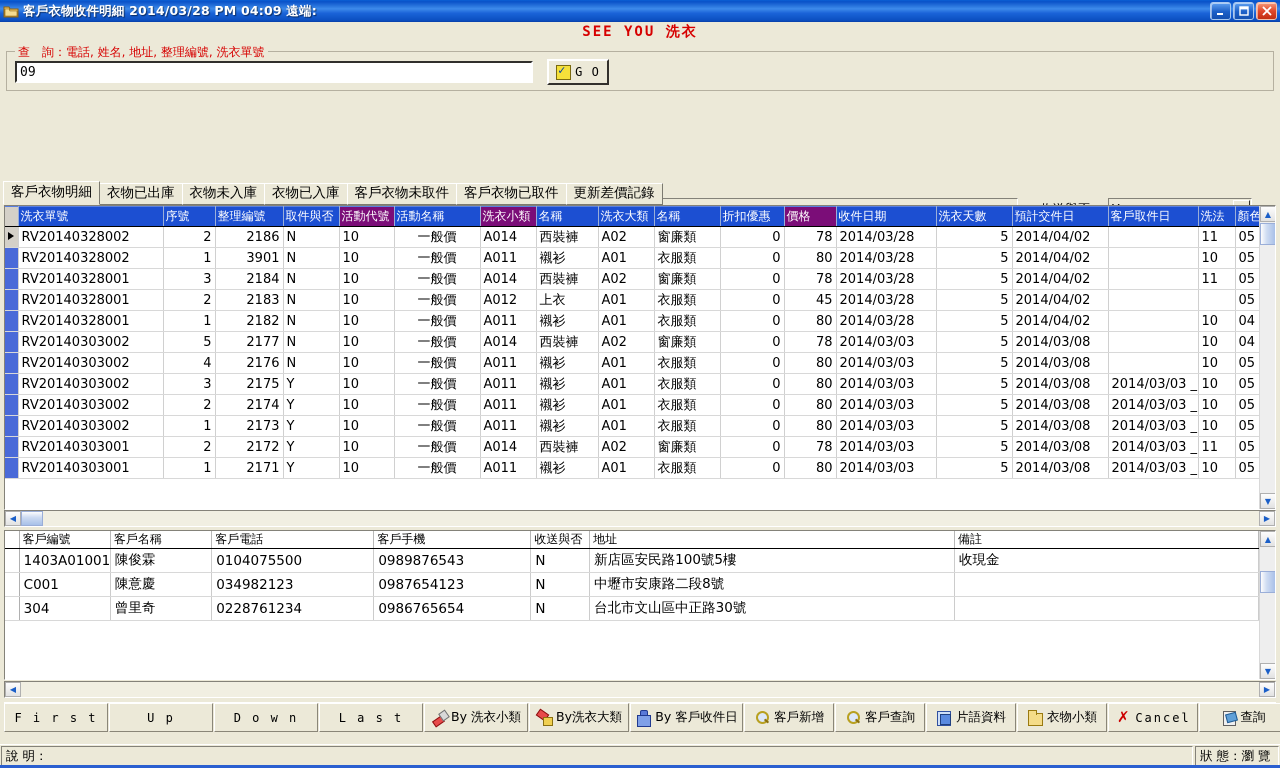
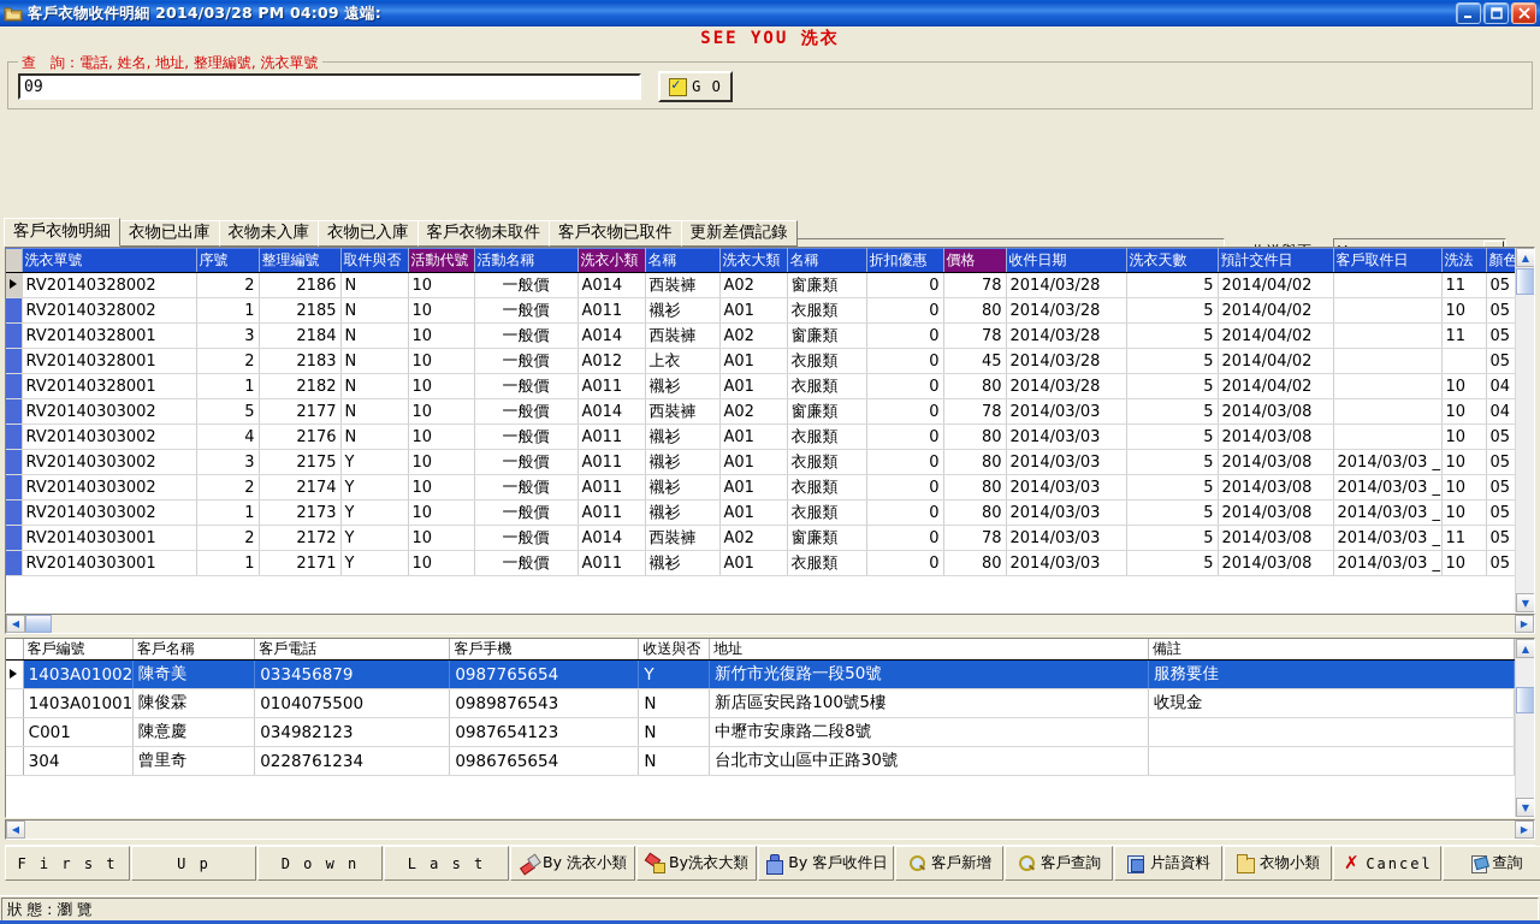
  客戶衣物收件明細 2014/03/28 PM 04:09 遠端:
  SEE YOU 洗衣
  查 詢：電話, 姓名, 地址, 整理編號, 洗衣單號
  09
  G O
  客戶衣物明細
  衣物已出庫
  衣物未入庫
  衣物已入庫
  客戶衣物未取件
  客戶衣物已取件
  更新差價記錄
  	洗衣單號	序號	整理編號	取件與否	活動代號	活動名稱	洗衣小類	名稱	洗衣大類	名稱	折扣優惠	價格	收件日期	洗衣天數	預計交件日	客戶取件日	洗法	顏色
  	RV20140328002	2	2186	N	10	一般價	A014	西裝褲	A02	窗廉類	0	78	2014/03/28	5	2014/04/02		11	05
- 	RV20140328002	1	3901	N	10	一般價	A011	襯衫	A01	衣服類	0	80	2014/03/28	5	2014/04/02		10	05
+ 	RV20140328002	1	2185	N	10	一般價	A011	襯衫	A01	衣服類	0	80	2014/03/28	5	2014/04/02		10	05
  	RV20140328001	3	2184	N	10	一般價	A014	西裝褲	A02	窗廉類	0	78	2014/03/28	5	2014/04/02		11	05
  	RV20140328001	2	2183	N	10	一般價	A012	上衣	A01	衣服類	0	45	2014/03/28	5	2014/04/02			05
  	RV20140328001	1	2182	N	10	一般價	A011	襯衫	A01	衣服類	0	80	2014/03/28	5	2014/04/02		10	04
  	RV20140303002	5	2177	N	10	一般價	A014	西裝褲	A02	窗廉類	0	78	2014/03/03	5	2014/03/08		10	04
  	RV20140303002	4	2176	N	10	一般價	A011	襯衫	A01	衣服類	0	80	2014/03/03	5	2014/03/08		10	05
  	RV20140303002	3	2175	Y	10	一般價	A011	襯衫	A01	衣服類	0	80	2014/03/03	5	2014/03/08	2014/03/03 _	10	05
  	RV20140303002	2	2174	Y	10	一般價	A011	襯衫	A01	衣服類	0	80	2014/03/03	5	2014/03/08	2014/03/03 _	10	05
  	RV20140303002	1	2173	Y	10	一般價	A011	襯衫	A01	衣服類	0	80	2014/03/03	5	2014/03/08	2014/03/03 _	10	05
  	RV20140303001	2	2172	Y	10	一般價	A014	西裝褲	A02	窗廉類	0	78	2014/03/03	5	2014/03/08	2014/03/03 _	11	05
  	RV20140303001	1	2171	Y	10	一般價	A011	襯衫	A01	衣服類	0	80	2014/03/03	5	2014/03/08	2014/03/03 _	10	05
  ▲
  ▼
  ◀
  ▶
  	客戶編號	客戶名稱	客戶電話	客戶手機	收送與否	地址	備註
+ 	1403A01002	陳奇美	033456879	0987765654	Y	新竹市光復路一段50號	服務要佳
  	1403A01001	陳俊霖	0104075500	0989876543	N	新店區安民路100號5樓	收現金
  	C001	陳意慶	034982123	0987654123	N	中壢市安康路二段8號
  	304	曾里奇	0228761234	0986765654	N	台北市文山區中正路30號
  ▲
  ▼
  ◀
  ▶
  F i r s t
  U p
  D o w n
  L a s t
  By 洗衣小類
  By洗衣大類
  By 客戶收件日
  客戶新增
  客戶查詢
  片語資料
  衣物小類
  ✗
  Cancel
  查詢
- 說 明：
  狀 態：瀏 覽
